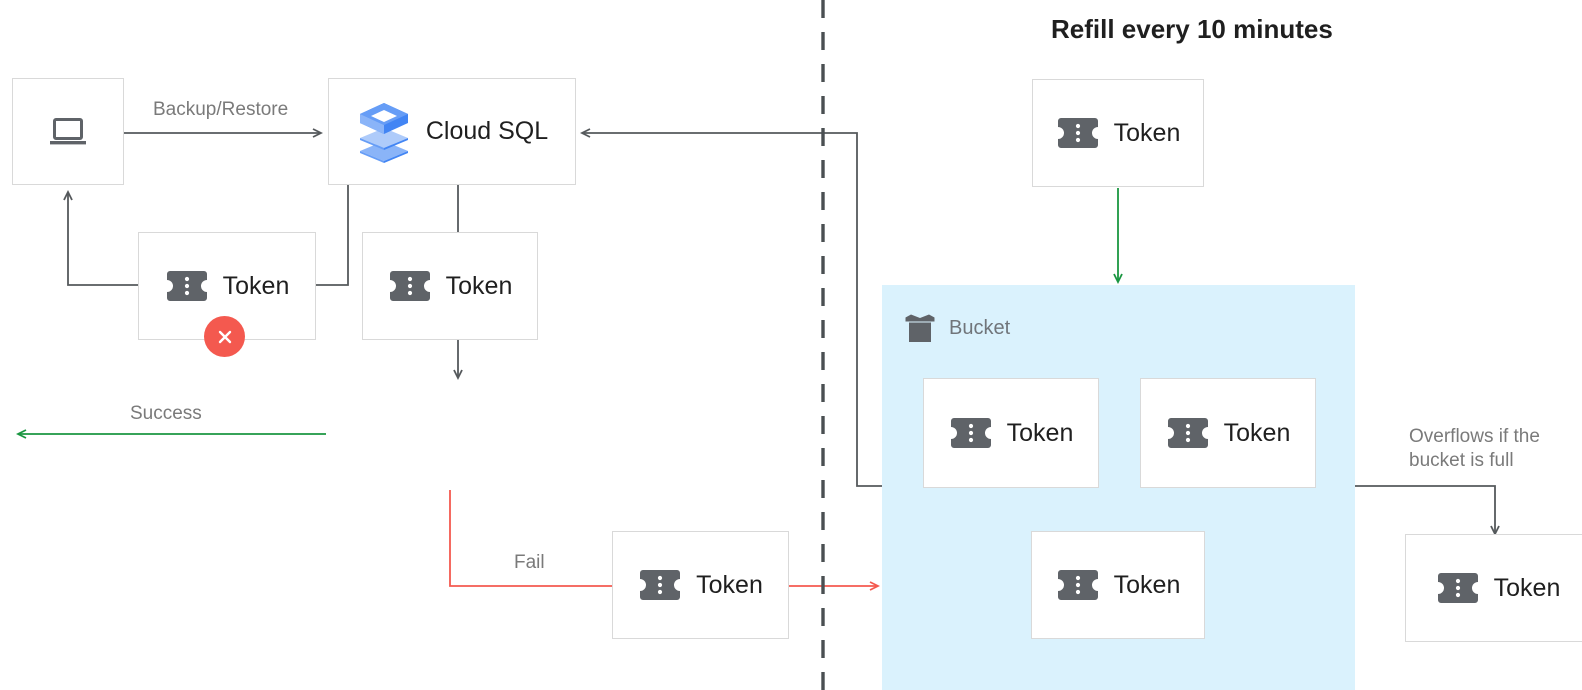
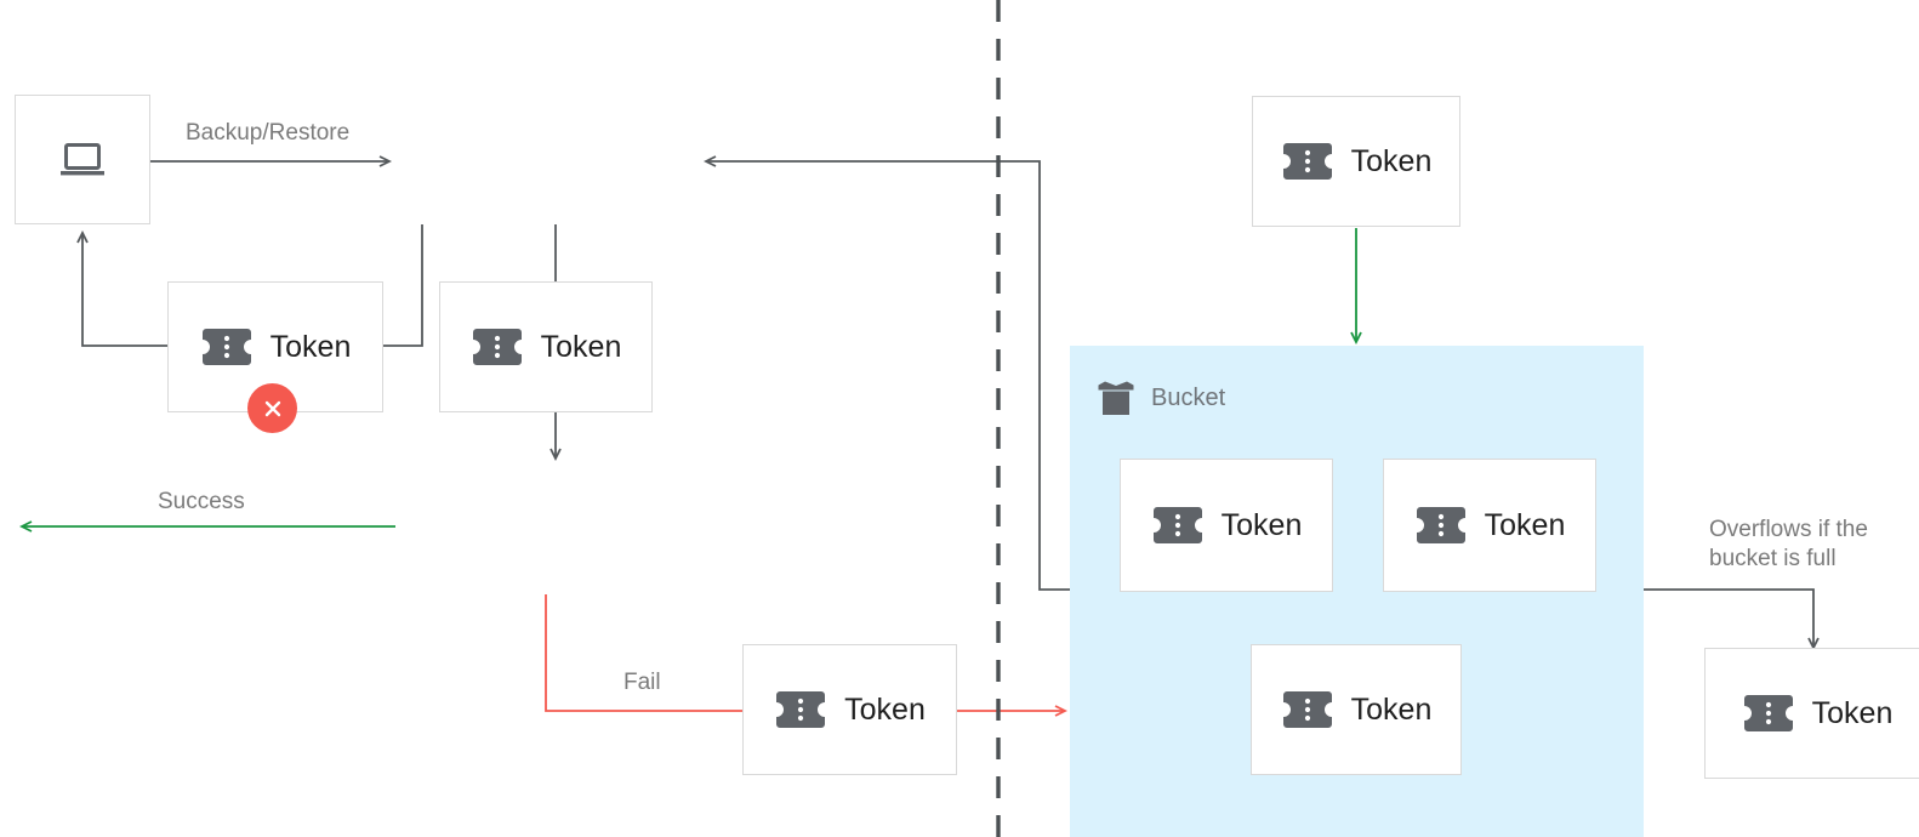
  Bucket
- Refill every 10 minutes
- Cloud SQL
  Token
  Token
  Token
  Token
  Token
  Token
  Token
  Token
  Backup/Restore
  Success
  Fail
  Overflows if the
  bucket is full
